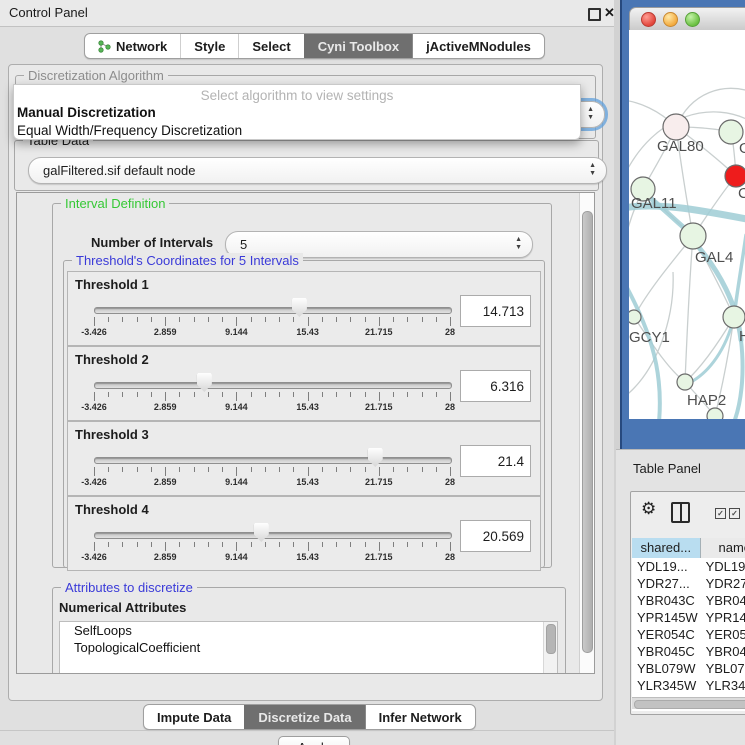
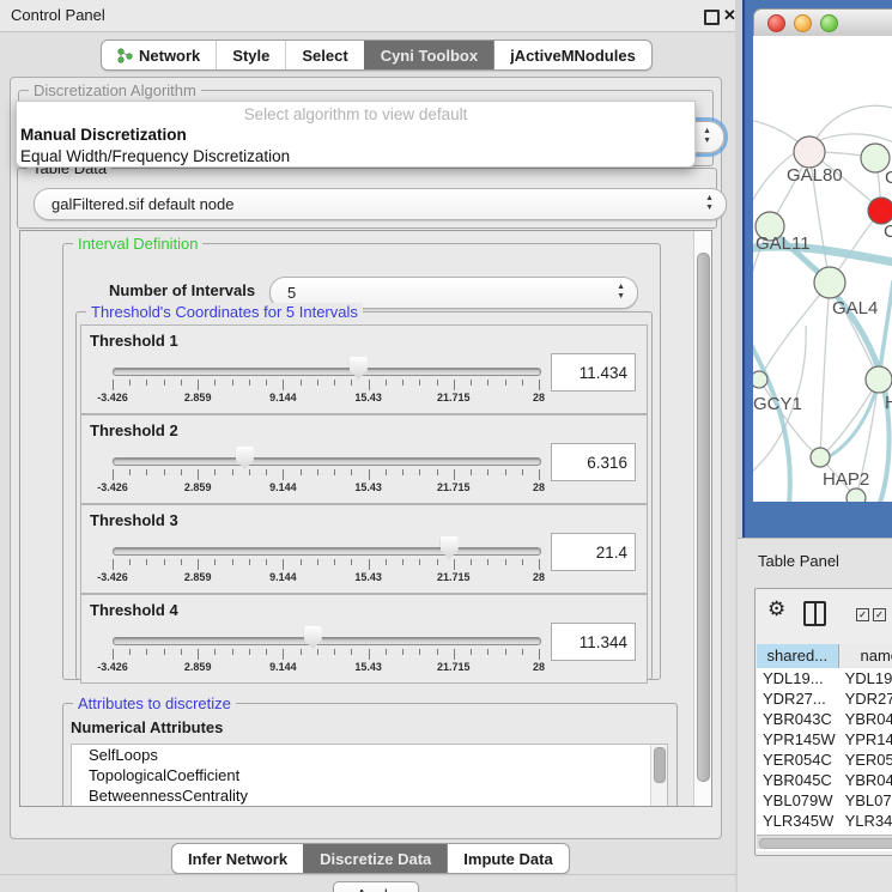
  Control Panel
  ✕
  Network
  Style
  Select
  Cyni Toolbox
  jActiveMNodules
  Discretization Algorithm
- Select algorithm to view settings
+ Select algorithm to view default
  Manual Discretization
  Equal Width/Frequency Discretization
  Table Data
  galFiltered.sif default node
  Interval Definition
  Number of Intervals
  5
  Threshold's Coordinates for 5 Intervals
  Threshold 1
  -3.426
  2.859
  9.144
  15.43
  21.715
  28
- 14.713
+ 11.434
  Threshold 2
  -3.426
  2.859
  9.144
  15.43
  21.715
  28
  6.316
  Threshold 3
  -3.426
  2.859
  9.144
  15.43
  21.715
  28
  21.4
  Threshold 4
  -3.426
  2.859
  9.144
  15.43
  21.715
  28
- 20.569
+ 11.344
  Attributes to discretize
  Numerical Attributes
  SelfLoops
  TopologicalCoefficient
+ BetweennessCentrality
- Impute Data
+ Infer Network
  Discretize Data
- Infer Network
+ Impute Data
  GAL80
  C
  GAL11
  GAL4
  GCY1
  H
  HAP2
  Table Panel
  ⚙
  ✓
  ✓
  shared...
  nam
  YDL19...
  YDR27...
  YBR043C
  YBR04
  YPR145W
  YPR14
  YER054C
  YER05
  YBR045C
  YBR04
  YBL079W
  YBL07
  YLR345W
  YLR34
